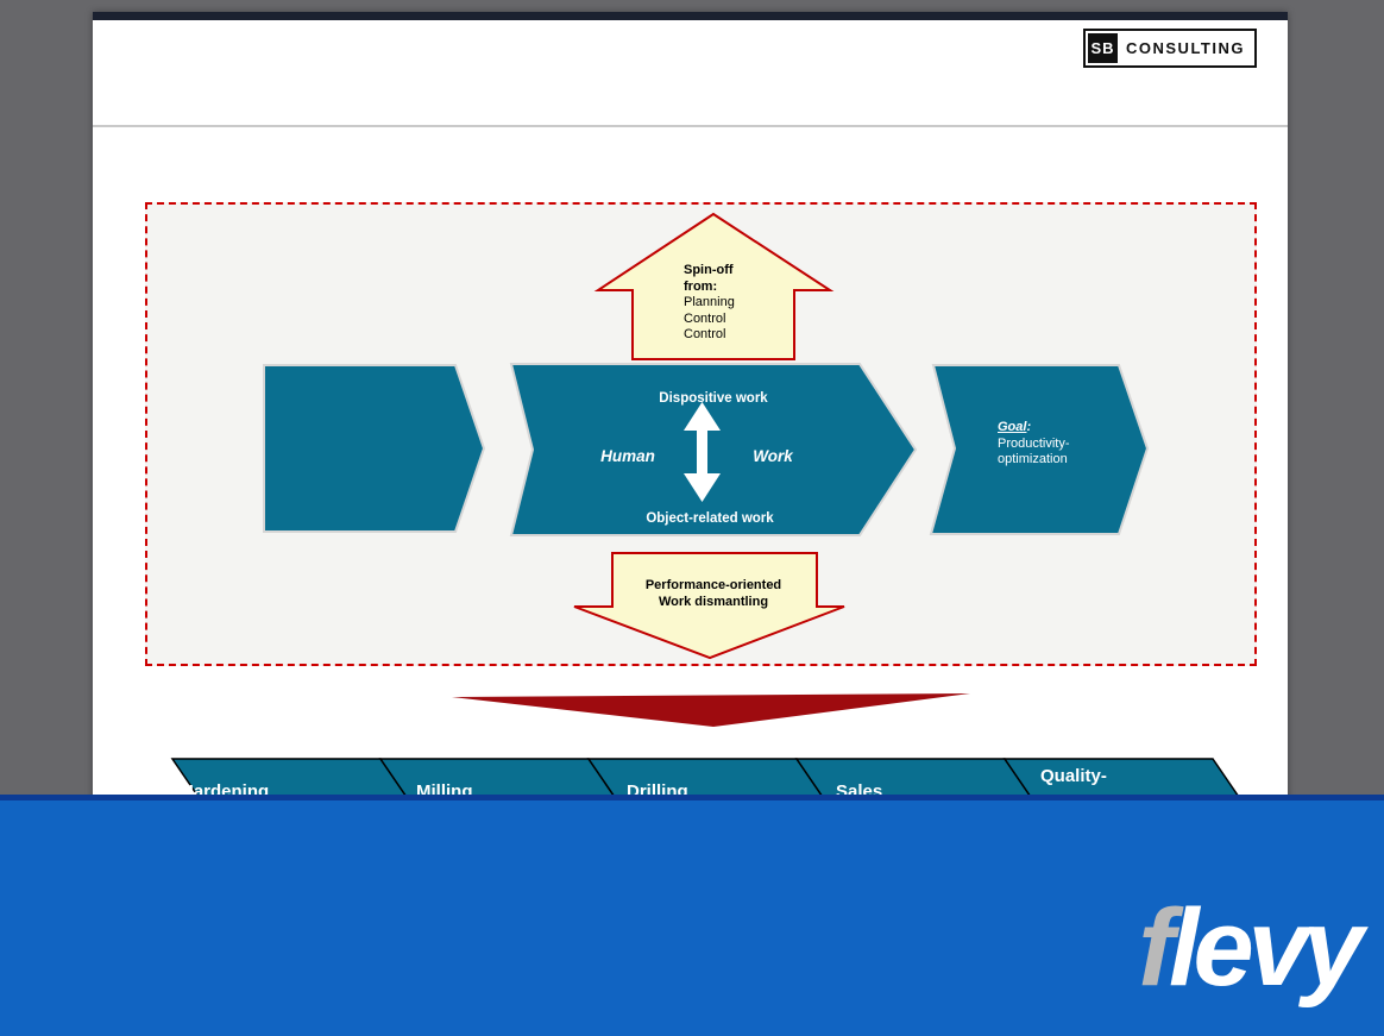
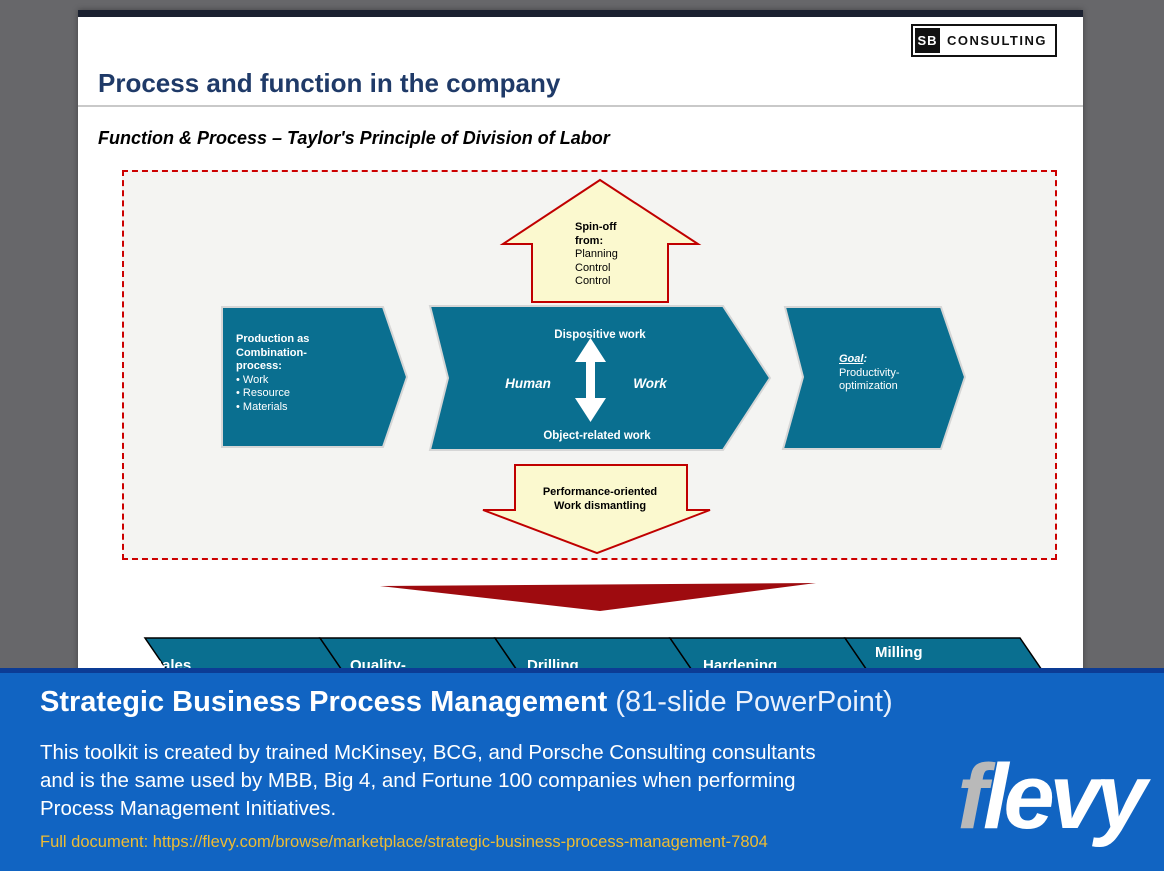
  SB
  CONSULTING
+ Process and function in the company
+ Function & Process – Taylor's Principle of Division of Labor
  Spin-off
  from:
  Planning
  Control
  Control
+ Production as
+ Combination-
+ process:
+ • Work
+ • Resource
+ • Materials
  Dispositive work
  Human
  Work
  Object-related work
  Goal:
  Productivity-
  optimization
  Performance-oriented
  Work dismantling
- Hardening
+ Sales
- Milling
+ Quality-
  Drilling
- Sales
+ Hardening
- Quality-
+ Milling
+ Strategic Business Process Management (81-slide PowerPoint)
+ This toolkit is created by trained McKinsey, BCG, and Porsche Consulting consultants and is the same used by MBB, Big 4, and Fortune 100 companies when performing Process Management Initiatives.
+ Full document: https://flevy.com/browse/marketplace/strategic-business-process-management-7804
  flevy
